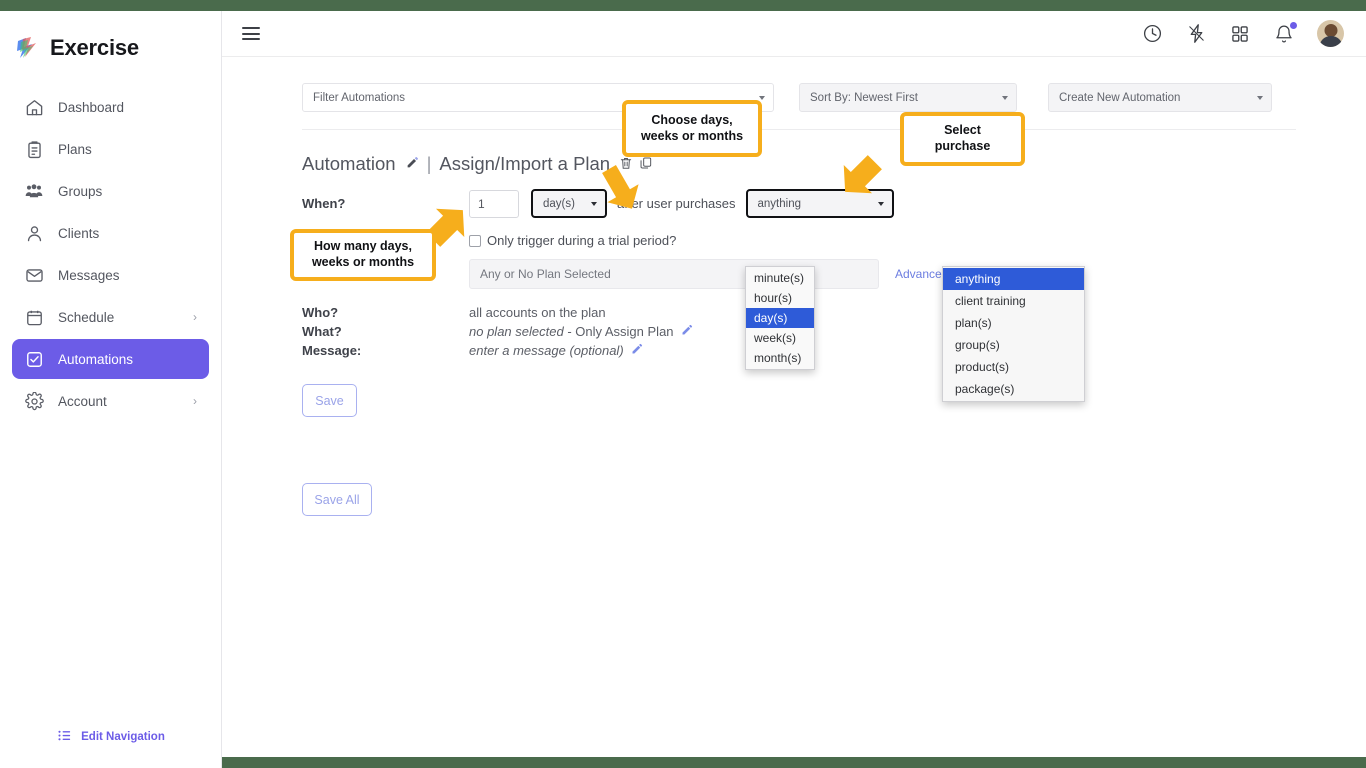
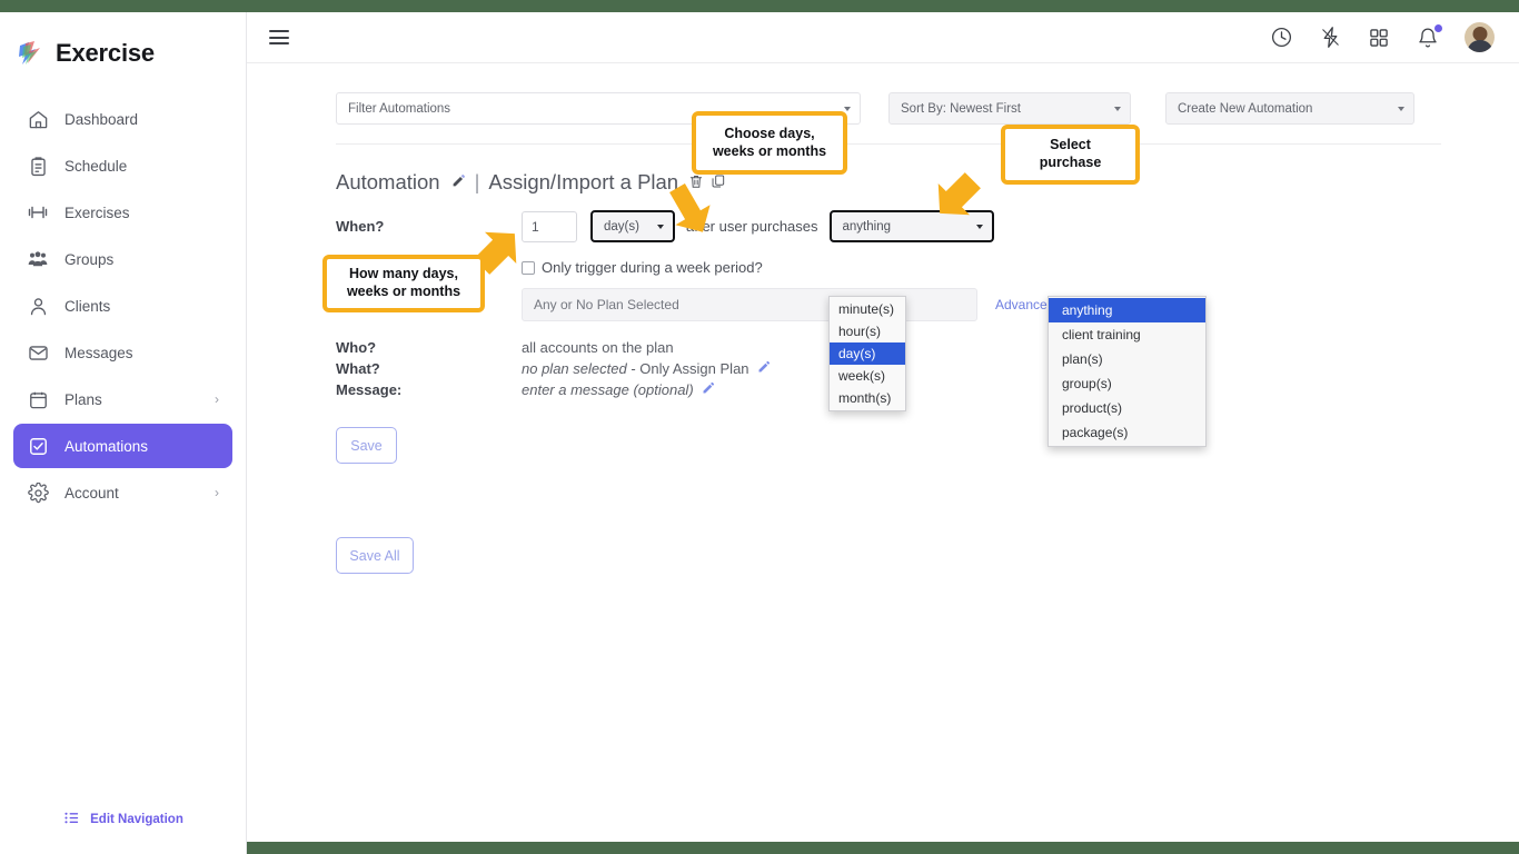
  Exercise
  Dashboard
- Plans
+ Schedule
+ Exercises
  Groups
  Clients
  Messages
- Schedule
+ Plans
  ›
  Automations
  Account
  ›
  Edit Navigation
  Filter Automations
  Sort By: Newest First
  Create New Automation
  Automation
  |
  Assign/Import a Plan
  When?
  1
  day(s)
  er user purchases
  anything
- Only trigger during a trial period?
+ Only trigger during a week period?
  Any or No Plan Selected
  Who?
  all accounts on the plan
  What?
  no plan selected - Only Assign Plan
  Message:
  enter a message (optional)
  Save
  Save All
  minute(s)
  hour(s)
  day(s)
  week(s)
  month(s)
  anything
  client training
  plan(s)
  group(s)
  product(s)
  package(s)
  Choose days,
  weeks or months
  Select
  purchase
  How many days,
  weeks or months
